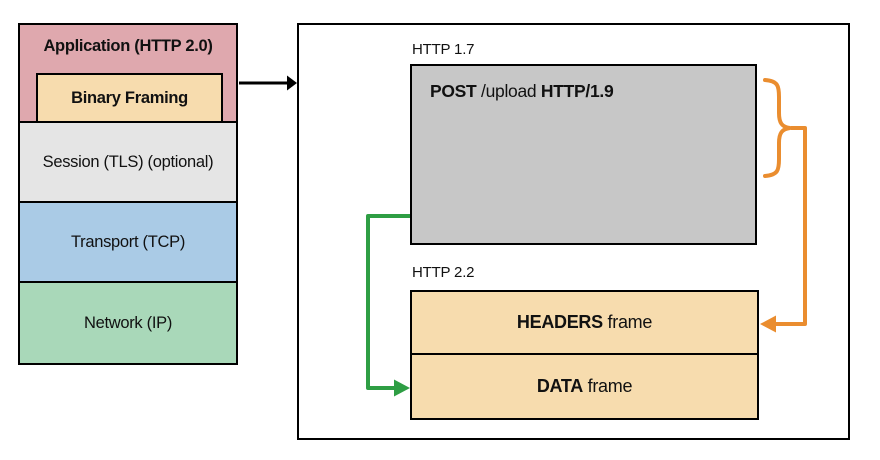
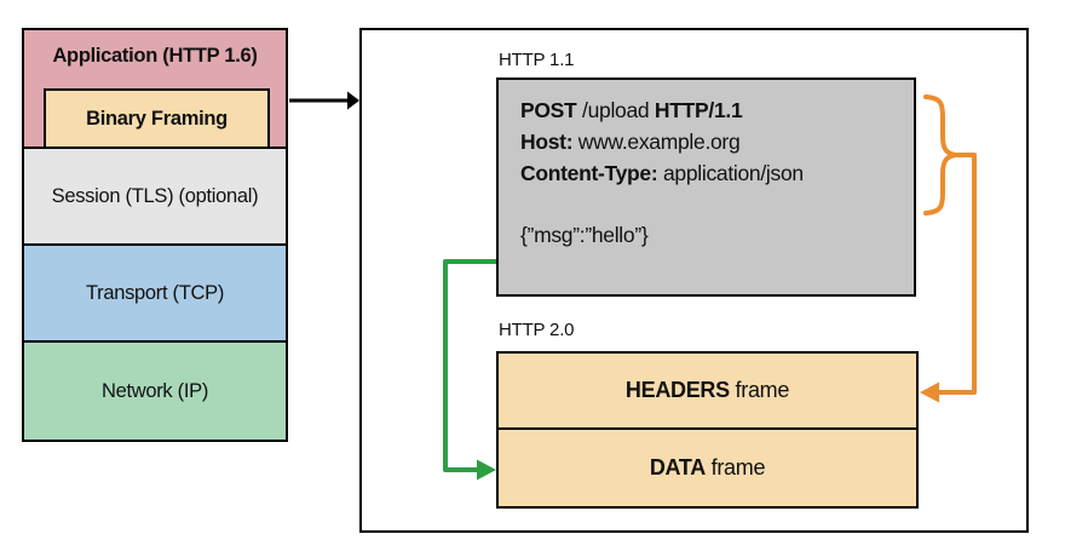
- Application (HTTP 2.0)
+ Application (HTTP 1.6)
  Binary Framing
  Session (TLS) (optional)
  Transport (TCP)
  Network (IP)
- HTTP 1.7
+ HTTP 1.1
- POST /upload HTTP/1.9
+ POST /upload HTTP/1.1
+ Host: www.example.org
+ Content-Type: application/json
+ {”msg”:”hello”}
- HTTP 2.2
+ HTTP 2.0
  HEADERS frame
  DATA frame
